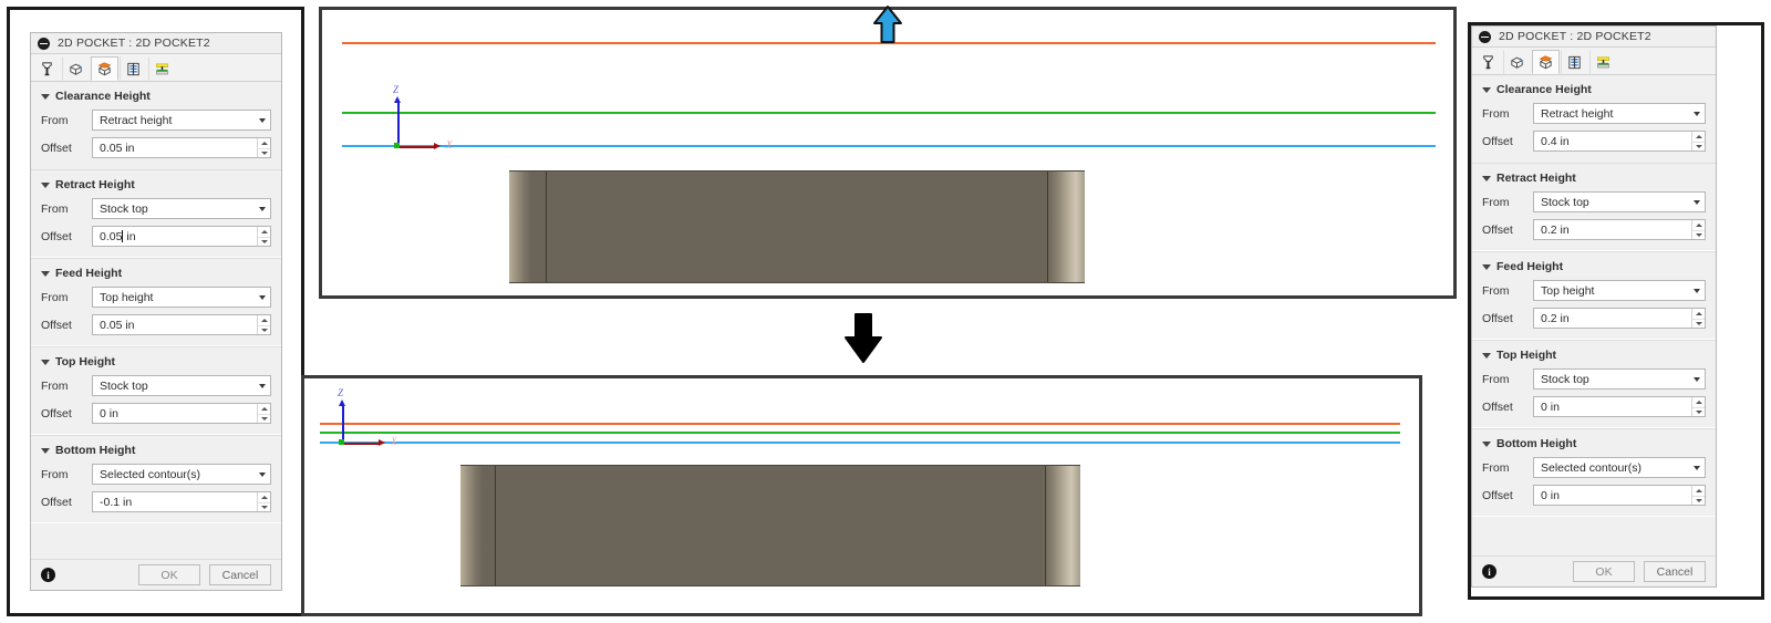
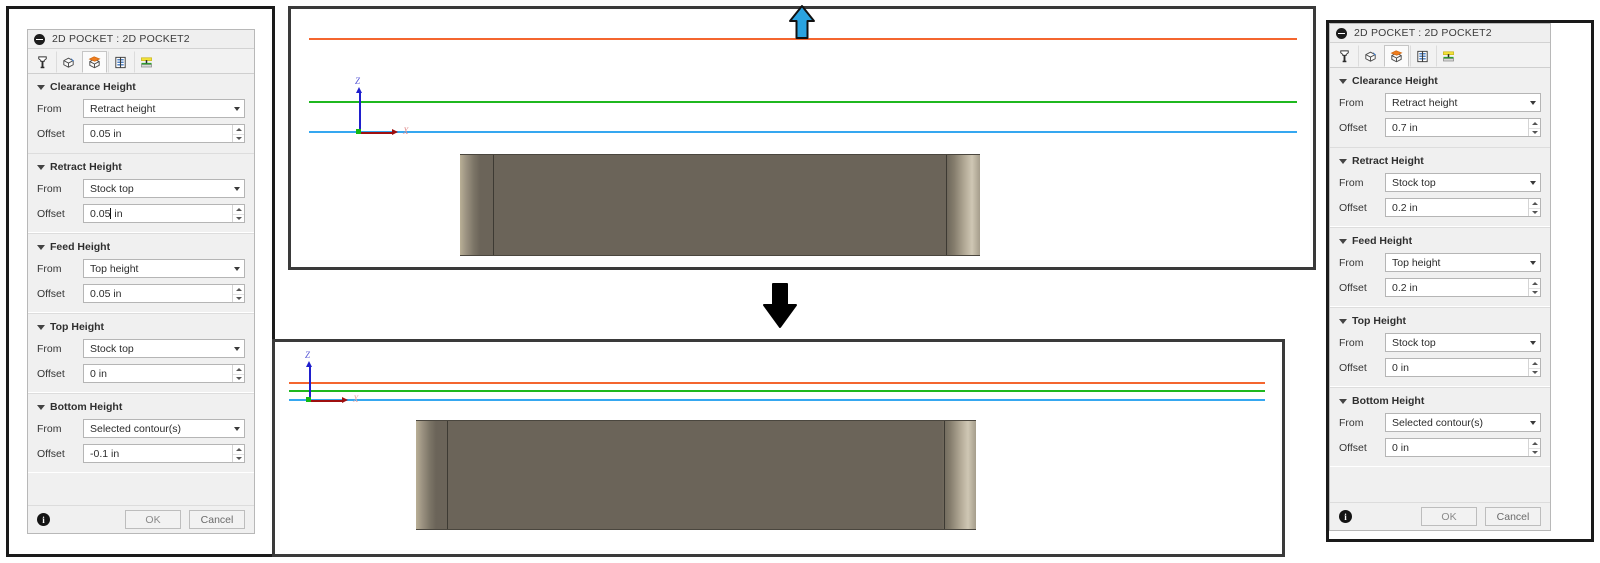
  2D POCKET : 2D POCKET2
  Clearance Height
  From
  Retract height
  Offset
  0.05 in
  Retract Height
  From
  Stock top
  Offset
  0.05 in
  Feed Height
  From
  Top height
  Offset
  0.05 in
  Top Height
  From
  Stock top
  Offset
  0 in
  Bottom Height
  From
  Selected contour(s)
  Offset
  -0.1 in
  i
  OK
  Cancel
  Z
  X
  Z
  X
  2D POCKET : 2D POCKET2
  Clearance Height
  From
  Retract height
  Offset
- 0.4 in
+ 0.7 in
  Retract Height
  From
  Stock top
  Offset
  0.2 in
  Feed Height
  From
  Top height
  Offset
  0.2 in
  Top Height
  From
  Stock top
  Offset
  0 in
  Bottom Height
  From
  Selected contour(s)
  Offset
  0 in
  i
  OK
  Cancel
